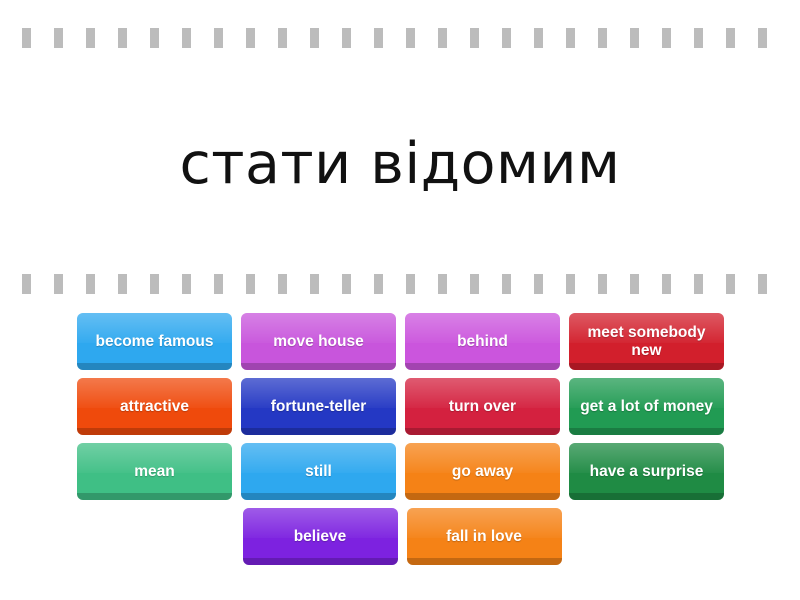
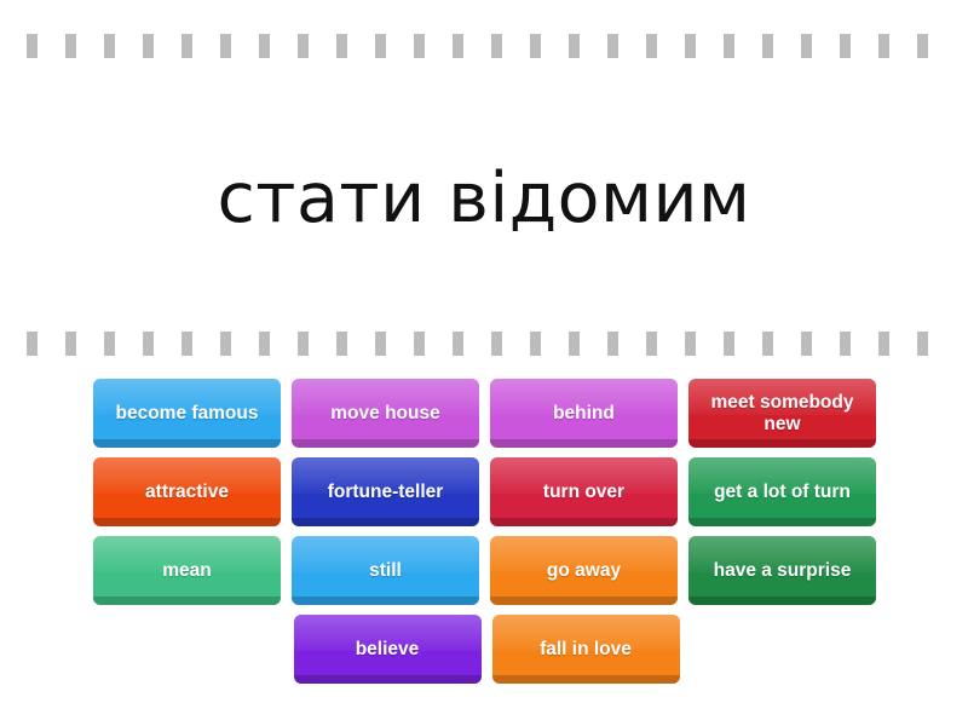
  стати відомим
  become famous
  move house
  behind
  meet somebody new
  attractive
  fortune-teller
  turn over
- get a lot of money
+ get a lot of turn
  mean
  still
  go away
  have a surprise
  believe
  fall in love
